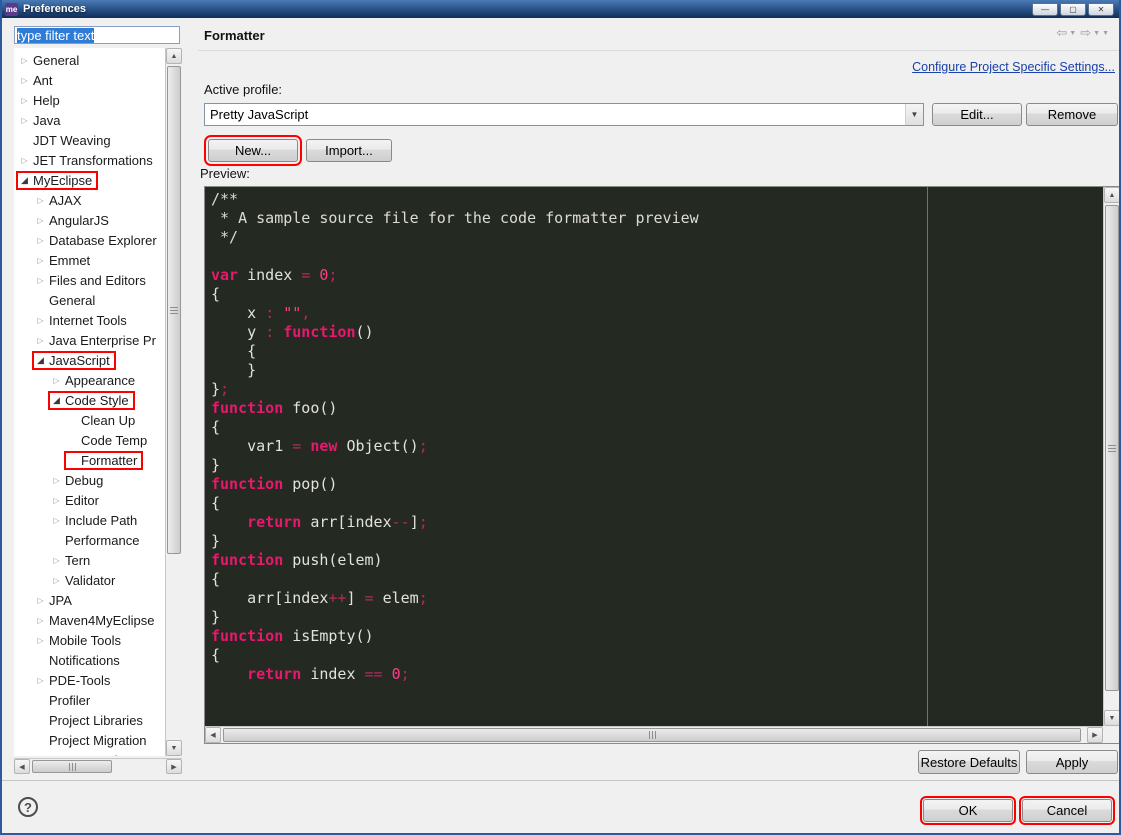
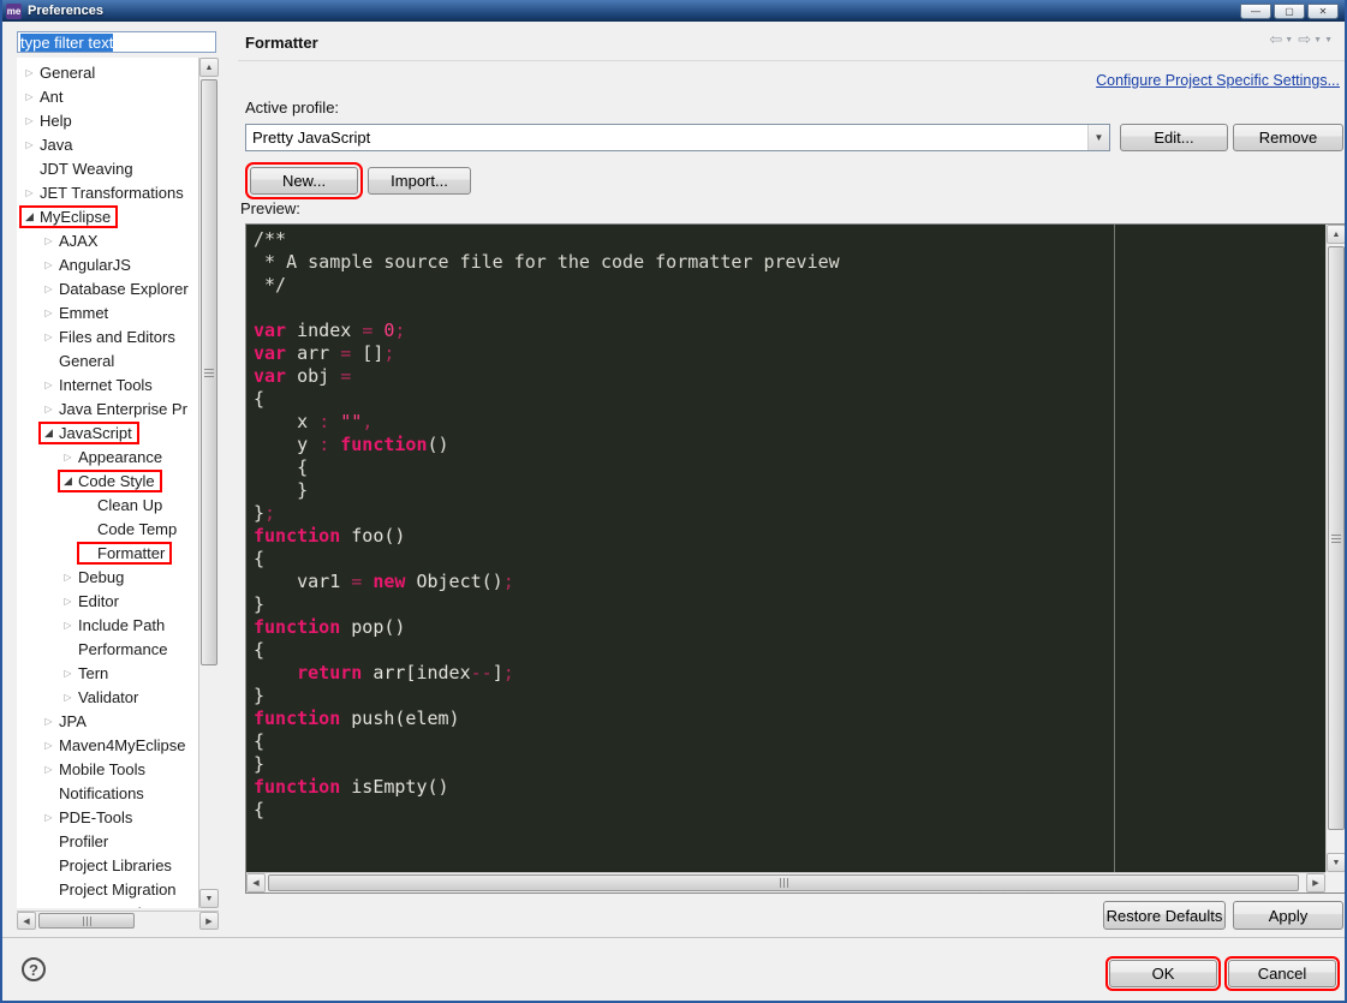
  me
  Preferences
  —
  ▢
  ✕
  type filter text
  ▷
  General
  ▷
  Ant
  ▷
  Help
  ▷
  Java
  JDT Weaving
  ▷
  JET Transformations
  ◢
  MyEclipse
  ▷
  AJAX
  ▷
  AngularJS
  ▷
  Database Explorer
  ▷
  Emmet
  ▷
  Files and Editors
  General
  ▷
  Internet Tools
  ▷
  Java Enterprise Pr
  ◢
  JavaScript
  ▷
  Appearance
  ◢
  Code Style
  Clean Up
  Code Temp
  Formatter
  ▷
  Debug
  ▷
  Editor
  ▷
  Include Path
  Performance
  ▷
  Tern
  ▷
  Validator
  ▷
  JPA
  ▷
  Maven4MyEclipse
  ▷
  Mobile Tools
  Notifications
  ▷
  PDE-Tools
  Profiler
  Project Libraries
  Project Migration
  Formatter
  ⇦
  ⇨
  Configure Project Specific Settings...
  Active profile:
  Pretty JavaScript
  ▼
  Edit...
  Remove
  New...
  Import...
  Preview:
  /**
  * A sample source file for the code formatter preview
  */
  var index = 0;
+ var arr = [];
+ var obj =
  {
  x : "",
  y : function()
  {
  }
  };
  function foo()
  {
  var1 = new Object();
  }
  function pop()
  {
  return arr[index--];
  }
  function push(elem)
  {
- arr[index++] = elem;
  }
  function isEmpty()
  {
- return index == 0;
  Restore Defaults
  Apply
  ?
  OK
  Cancel
